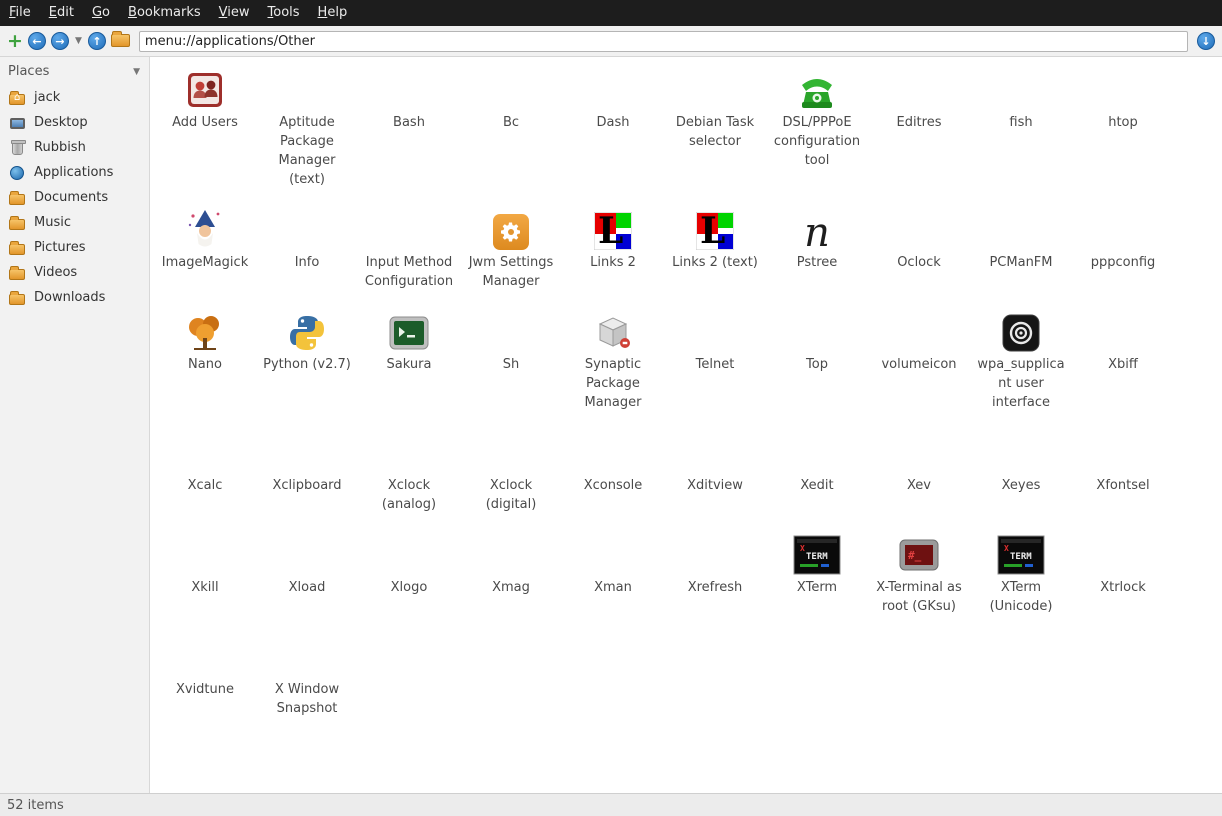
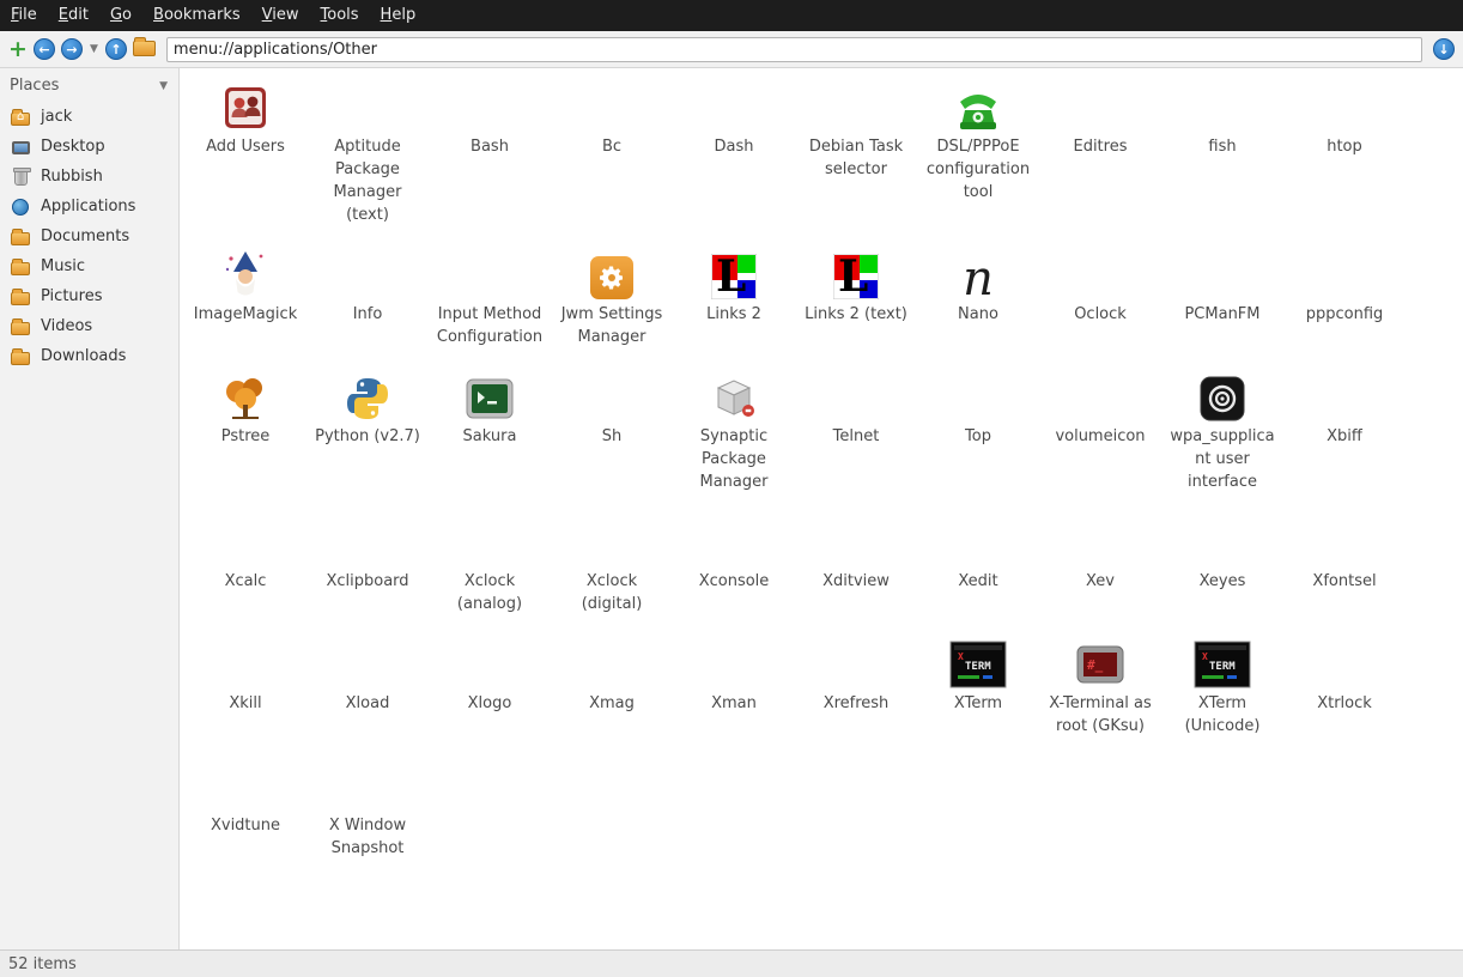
  File
  Edit
  Go
  Bookmarks
  View
  Tools
  Help
  +
  ←
  →
  ▼
  ↑
  menu://applications/Other
  ↓
  Places
  ▼
  jack
  Desktop
  Rubbish
  Applications
  Documents
  Music
  Pictures
  Videos
  Downloads
  Add Users
  Aptitude Package Manager (text)
  Bash
  Bc
  Dash
  Debian Task selector
  DSL/PPPoE configuration tool
  Editres
  fish
  htop
  ImageMagick
  Info
  Input Method Configuration
  Jwm Settings Manager
  L
  Links 2
  L
  Links 2 (text)
  n
- Pstree
+ Nano
  Oclock
  PCManFM
  pppconfig
- Nano
+ Pstree
  Python (v2.7)
  Sakura
  Sh
  Synaptic Package Manager
  Telnet
  Top
  volumeicon
  wpa_supplicant user interface
  Xbiff
  Xcalc
  Xclipboard
  Xclock (analog)
  Xclock (digital)
  Xconsole
  Xditview
  Xedit
  Xev
  Xeyes
  Xfontsel
  Xkill
  Xload
  Xlogo
  Xmag
  Xman
  Xrefresh
  X
  TERM
  XTerm
  #_
  X-Terminal as root (GKsu)
  X
  TERM
  XTerm (Unicode)
  Xtrlock
  Xvidtune
  X Window Snapshot
  52 items
